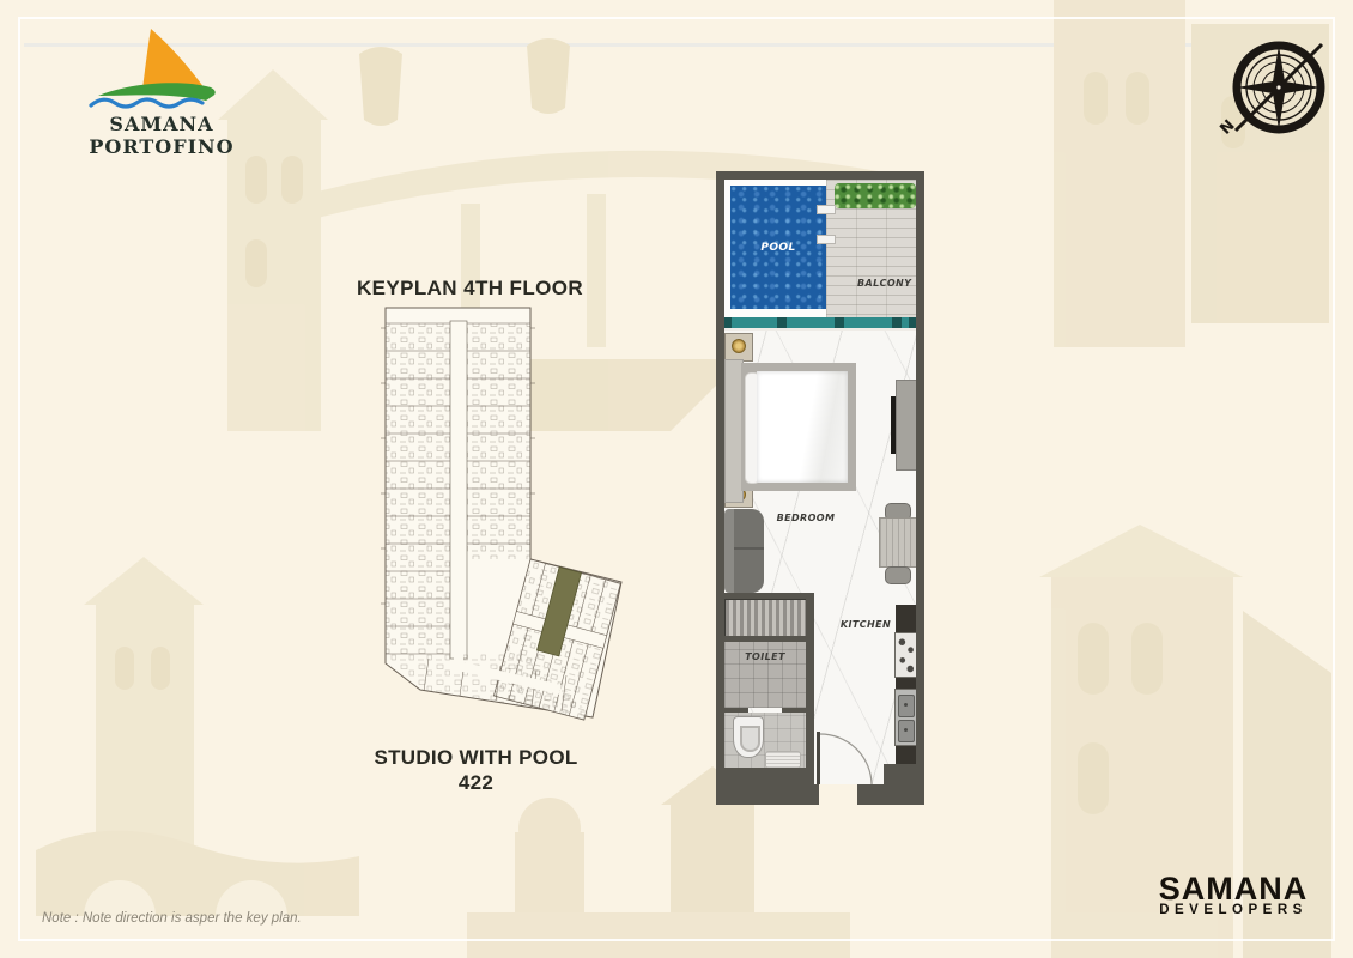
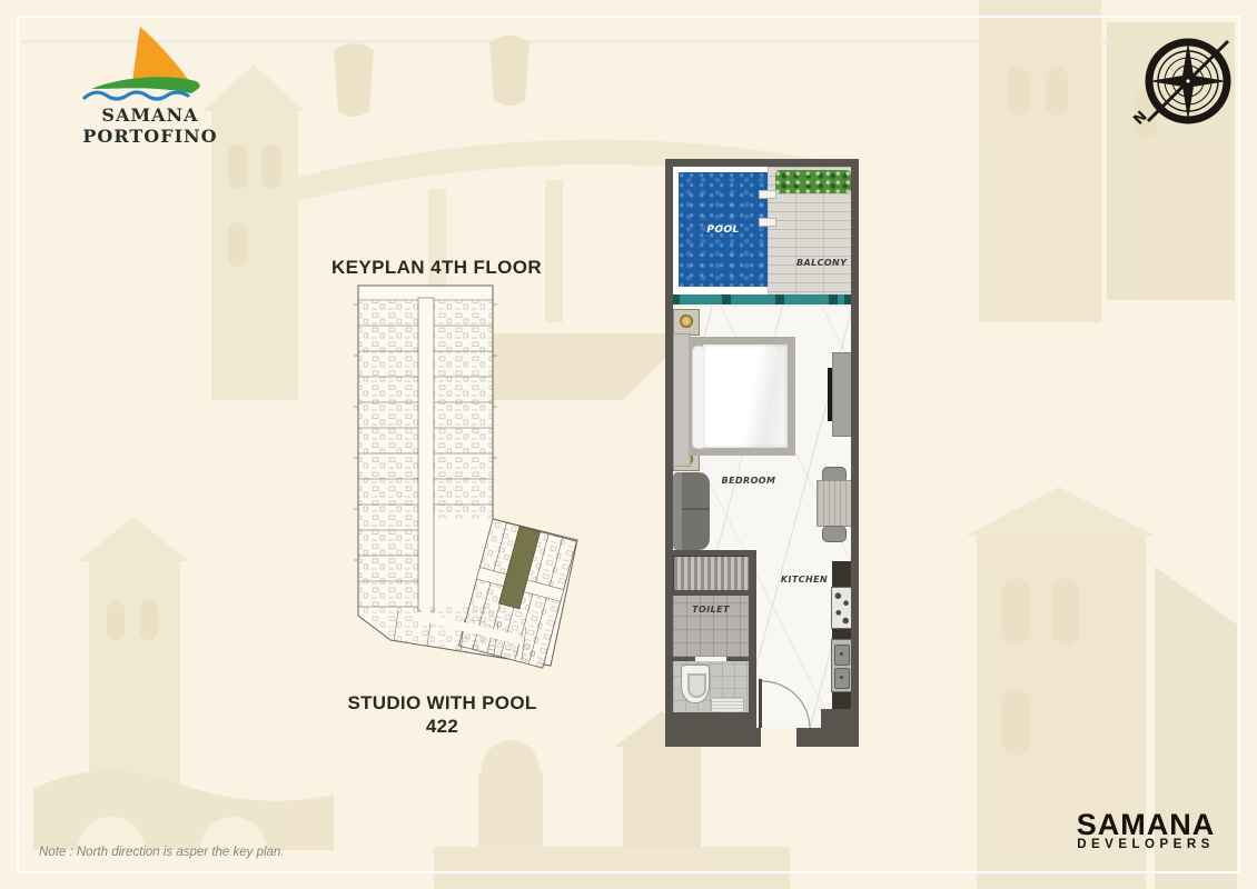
  SAMANA PORTOFINO
  KEYPLAN 4TH FLOOR
  STUDIO WITH POOL
  422
  BALCONY
  POOL
  BEDROOM
  KITCHEN
  TOILET
- Note : Note direction is asper the key plan.
+ Note : North direction is asper the key plan.
  SAMANA
  DEVELOPERS
